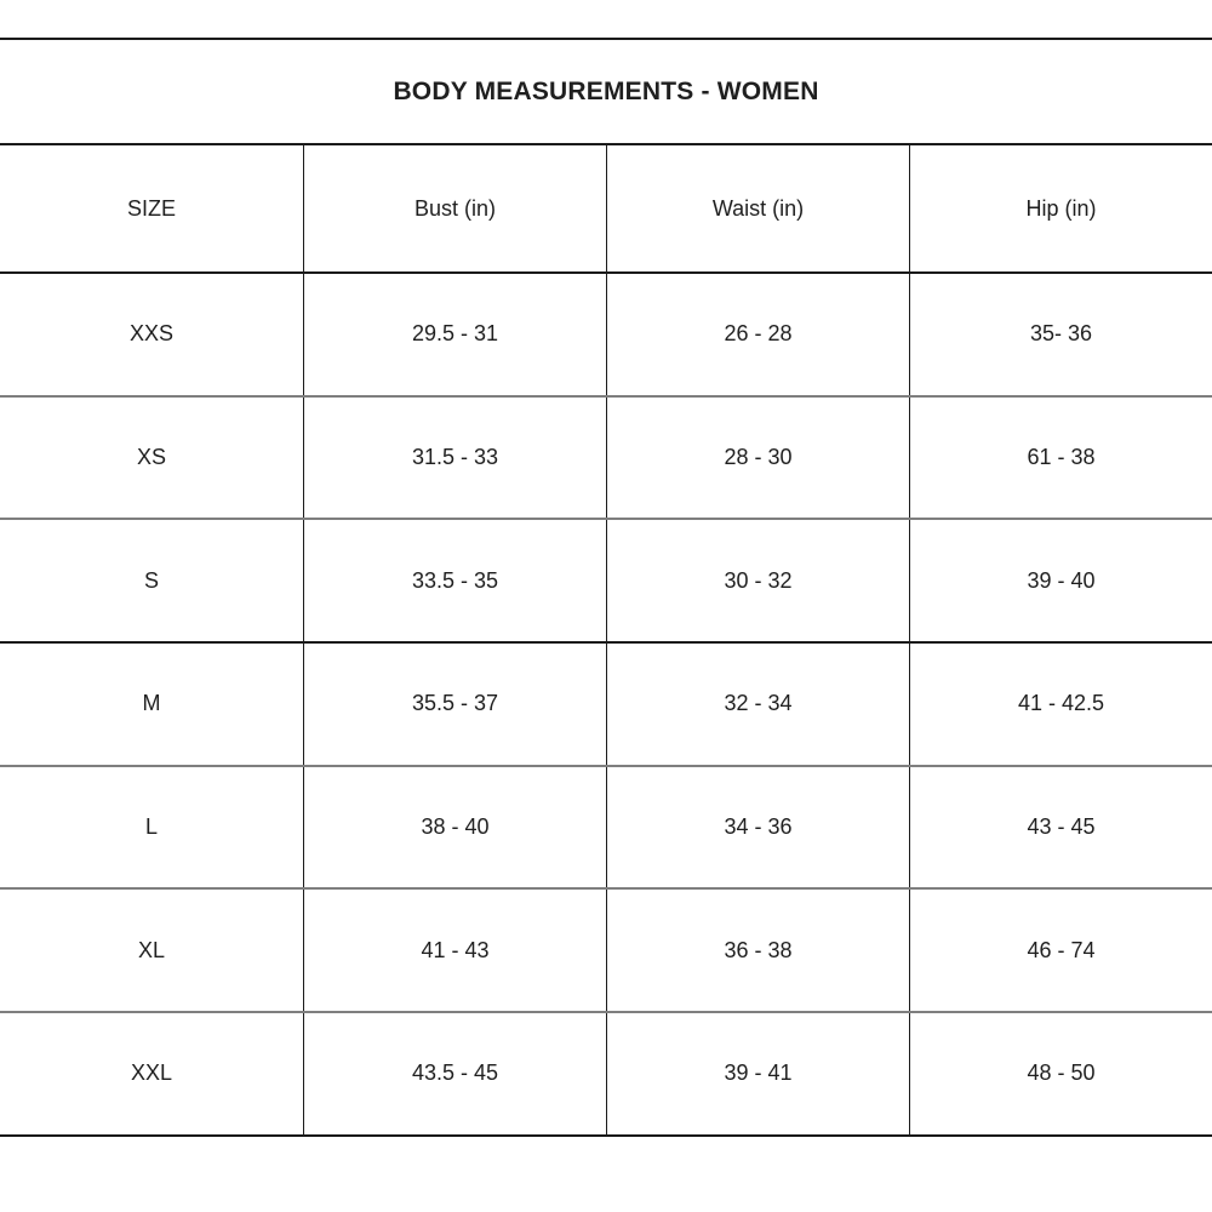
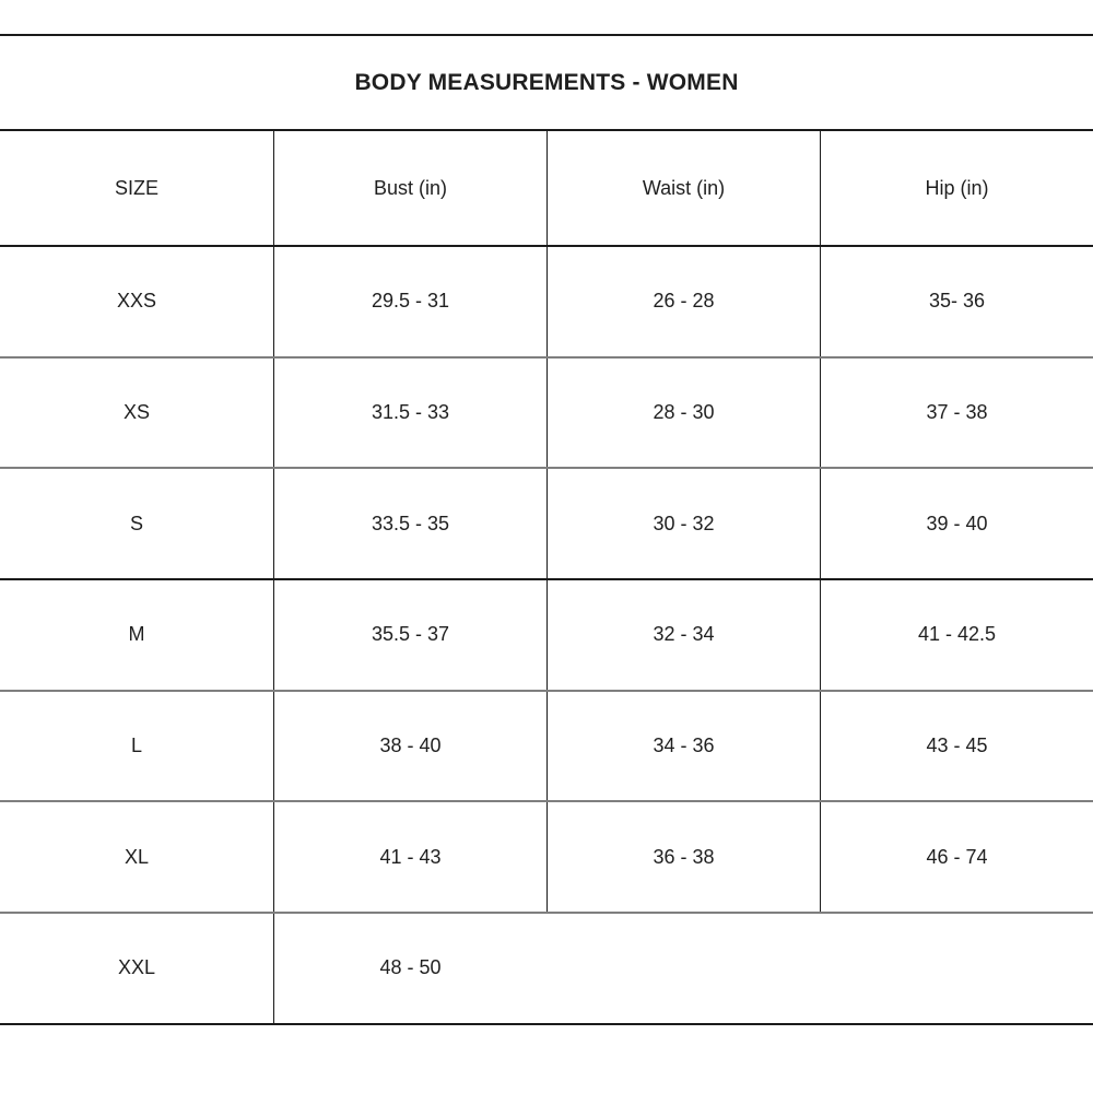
  BODY MEASUREMENTS - WOMEN
  SIZE
  Bust (in)
  Waist (in)
  Hip (in)
  XXS
  29.5 - 31
  26 - 28
  35- 36
  XS
  31.5 - 33
  28 - 30
- 61 - 38
+ 37 - 38
  S
  33.5 - 35
  30 - 32
  39 - 40
  M
  35.5 - 37
  32 - 34
  41 - 42.5
  L
  38 - 40
  34 - 36
  43 - 45
  XL
  41 - 43
  36 - 38
  46 - 74
  XXL
- 43.5 - 45
- 39 - 41
  48 - 50
